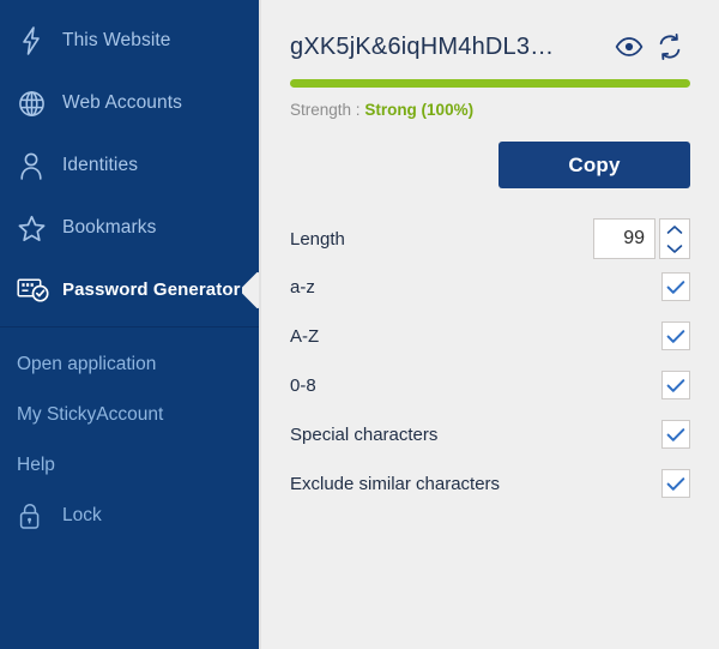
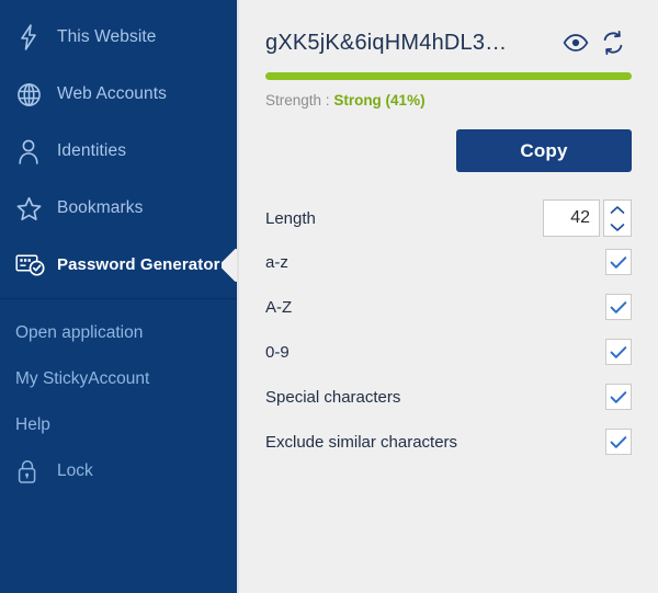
  This Website
  Web Accounts
  Identities
  Bookmarks
  Password Generator
  Open application
  My StickyAccount
  Help
  Lock
  gXK5jK&6iqHM4hDL3…
- Strength : Strong (100%)
+ Strength : Strong (41%)
  Copy
  Length
- 99
+ 42
  a-z
  A-Z
- 0-8
+ 0-9
  Special characters
  Exclude similar characters
